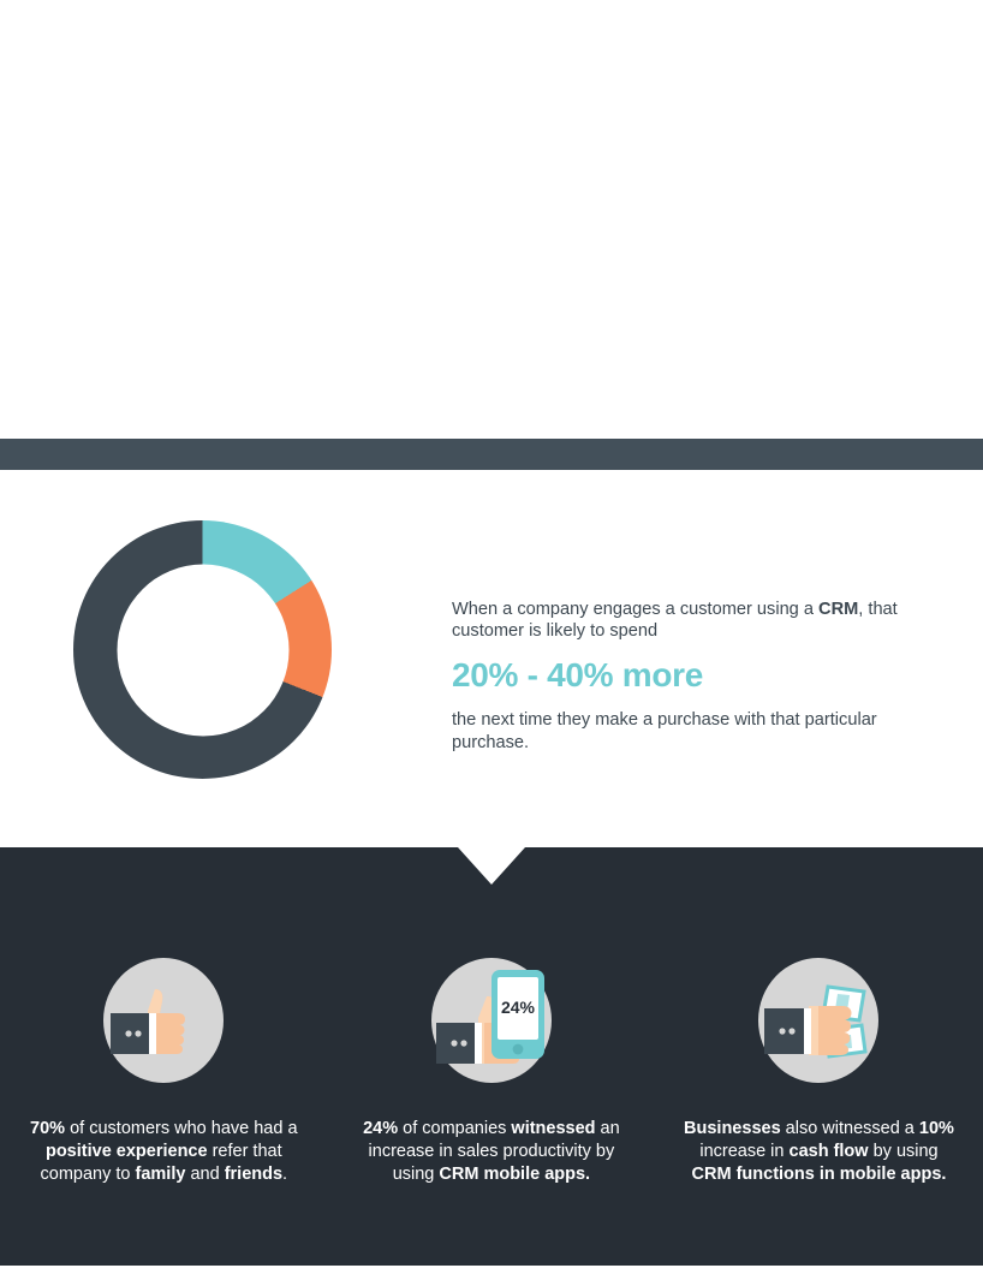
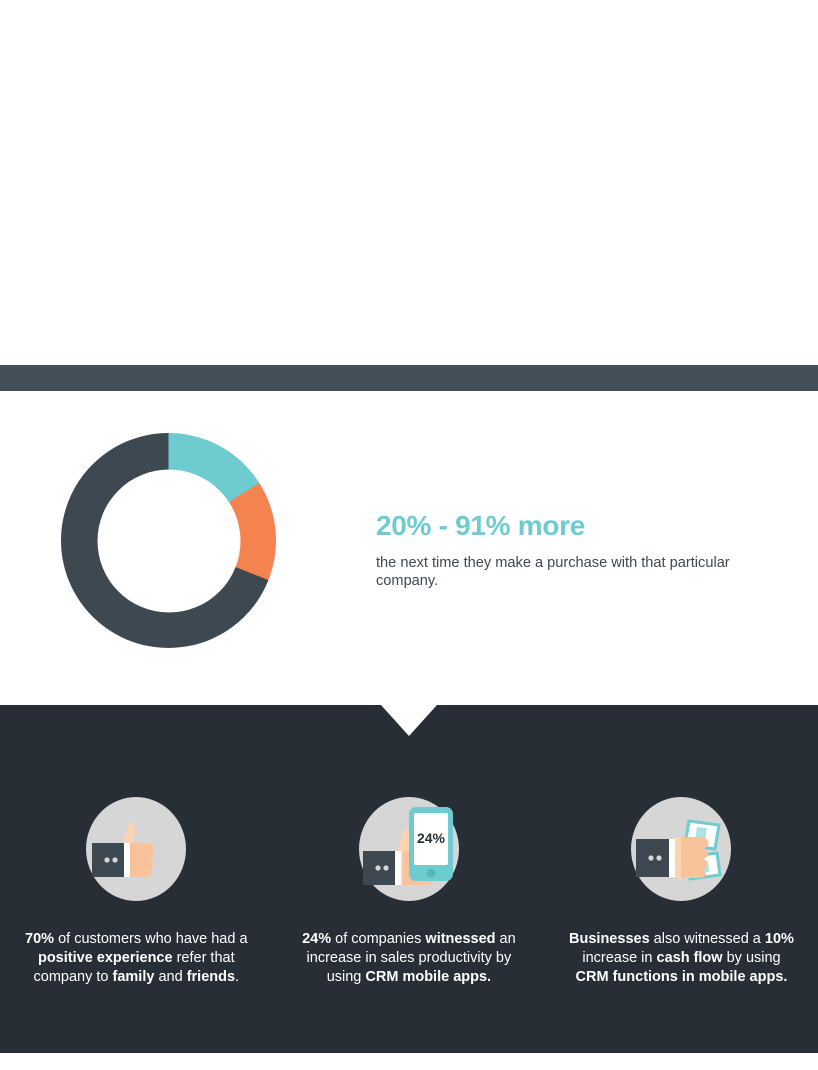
- When a company engages a customer using a CRM, that customer is likely to spend
- 20% - 40% more
+ 20% - 91% more
- the next time they make a purchase with that particular purchase.
+ the next time they make a purchase with that particular company.
  70% of customers who have had a positive experience refer that company to family and friends.
  24%
  24% of companies witnessed an increase in sales productivity by using CRM mobile apps.
  Businesses also witnessed a 10% increase in cash flow by using CRM functions in mobile apps.
